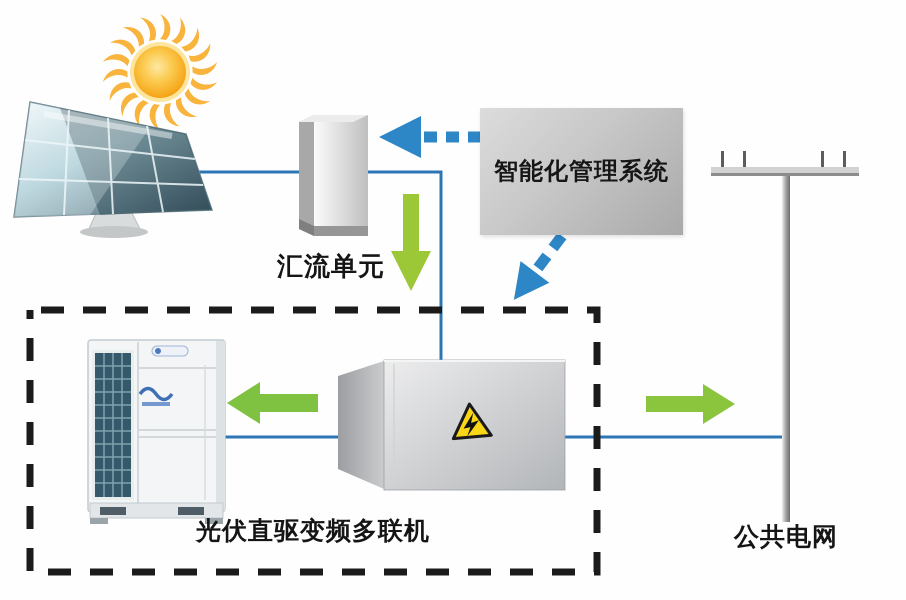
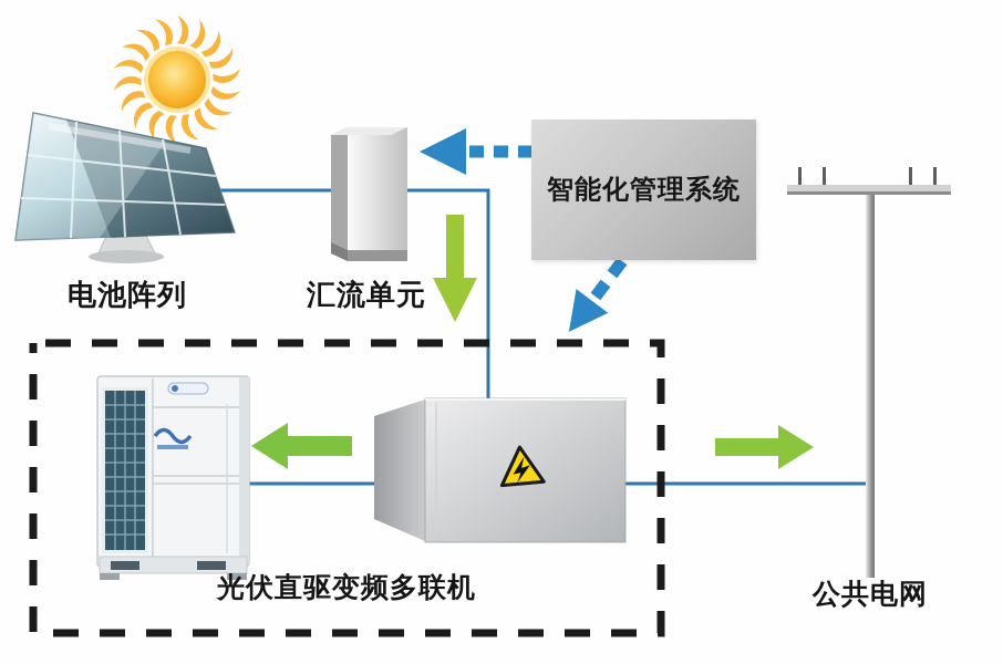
  智能化管理系统
+ 电池阵列
  汇流单元
  光伏直驱变频多联机
  公共电网
